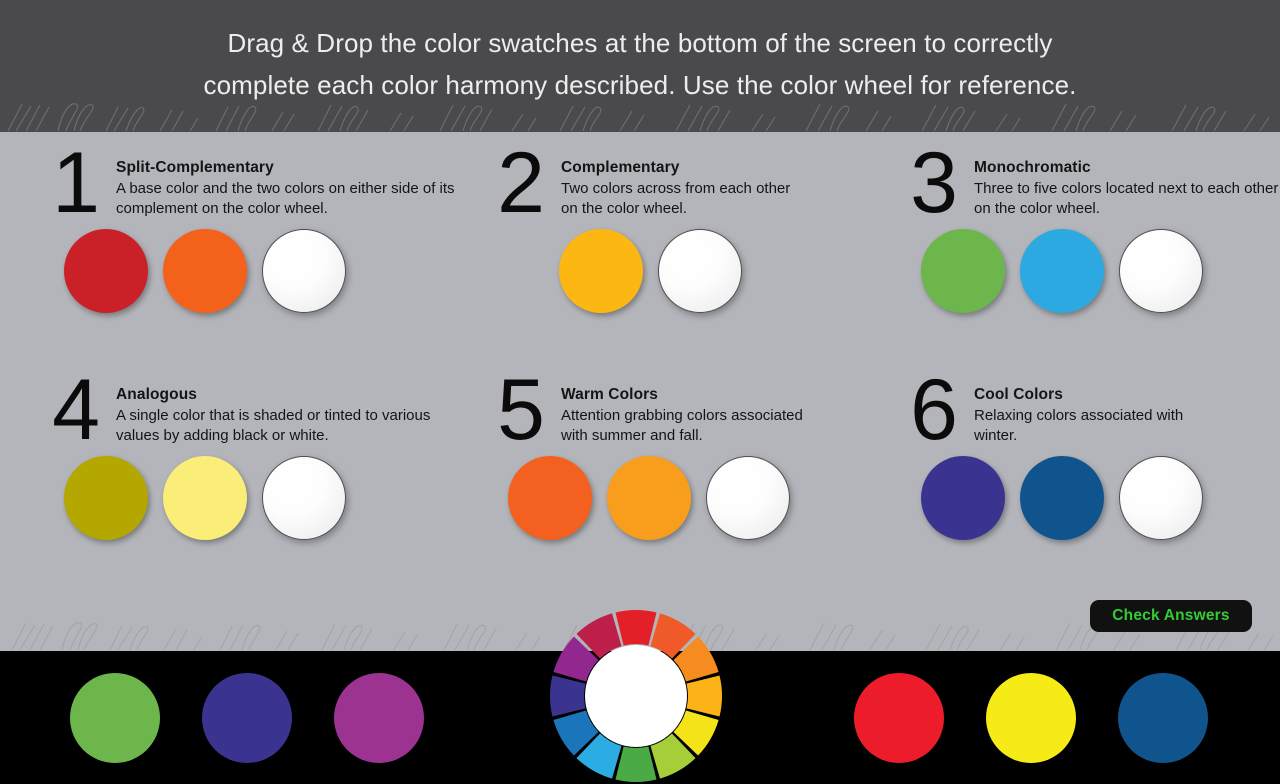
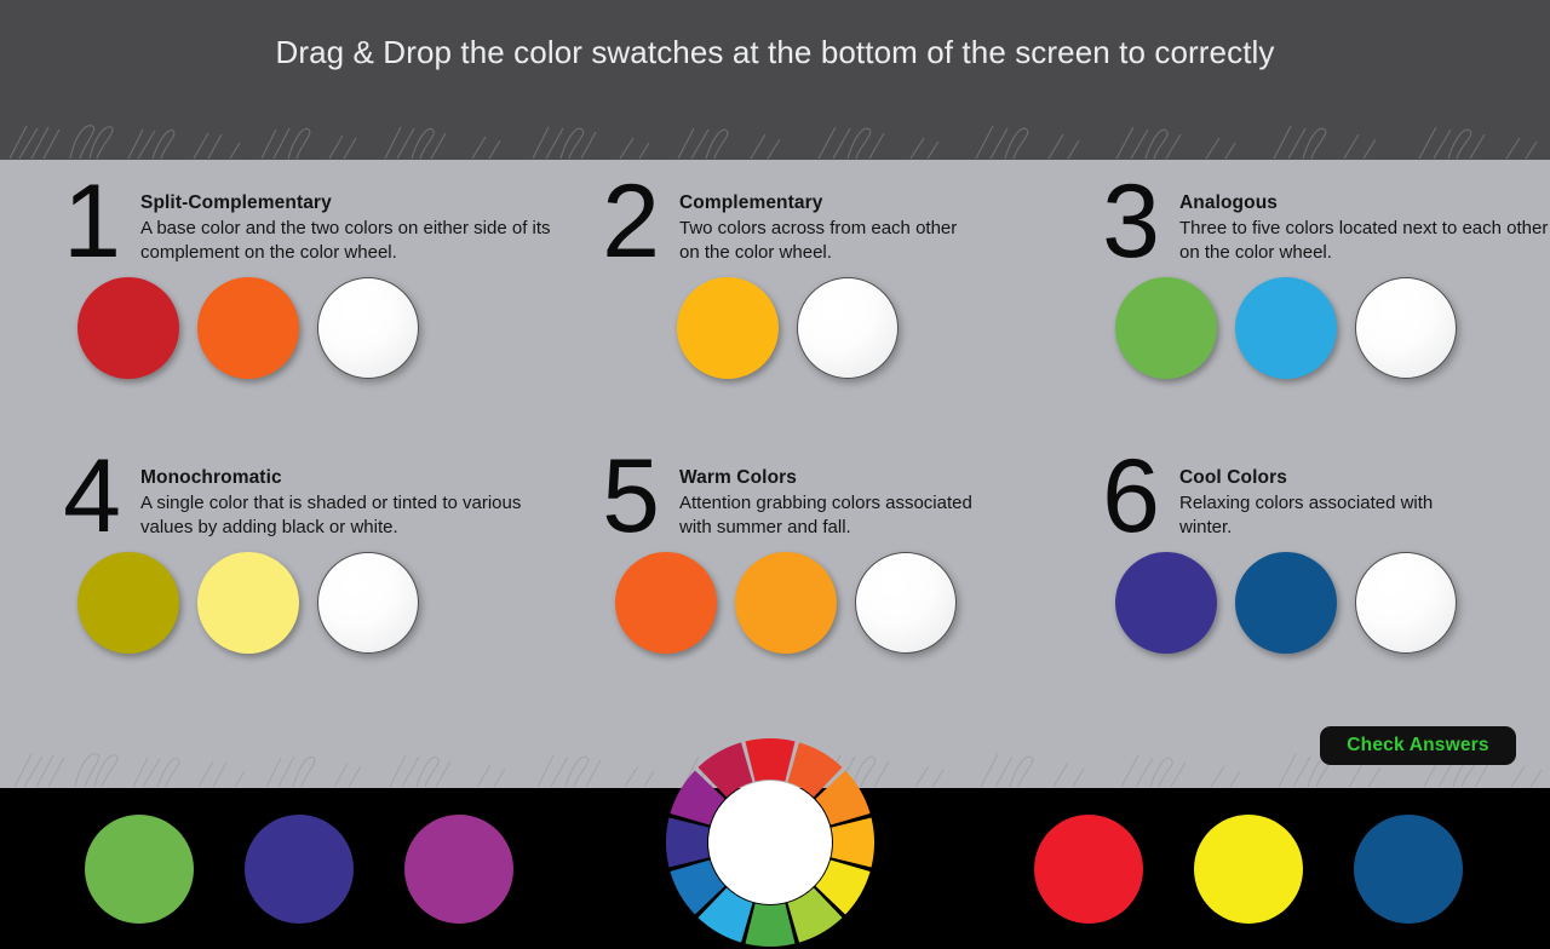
  Drag & Drop the color swatches at the bottom of the screen to correctly
- complete each color harmony described. Use the color wheel for reference.
  1
  Split-Complementary
  A base color and the two colors on either side of its complement on the color wheel.
  2
  Complementary
  Two colors across from each other on the color wheel.
  3
- Monochromatic
+ Analogous
  Three to five colors located next to each other on the color wheel.
  4
- Analogous
+ Monochromatic
  A single color that is shaded or tinted to various values by adding black or white.
  5
  Warm Colors
  Attention grabbing colors associated with summer and fall.
  6
  Cool Colors
  Relaxing colors associated with winter.
  Check Answers
